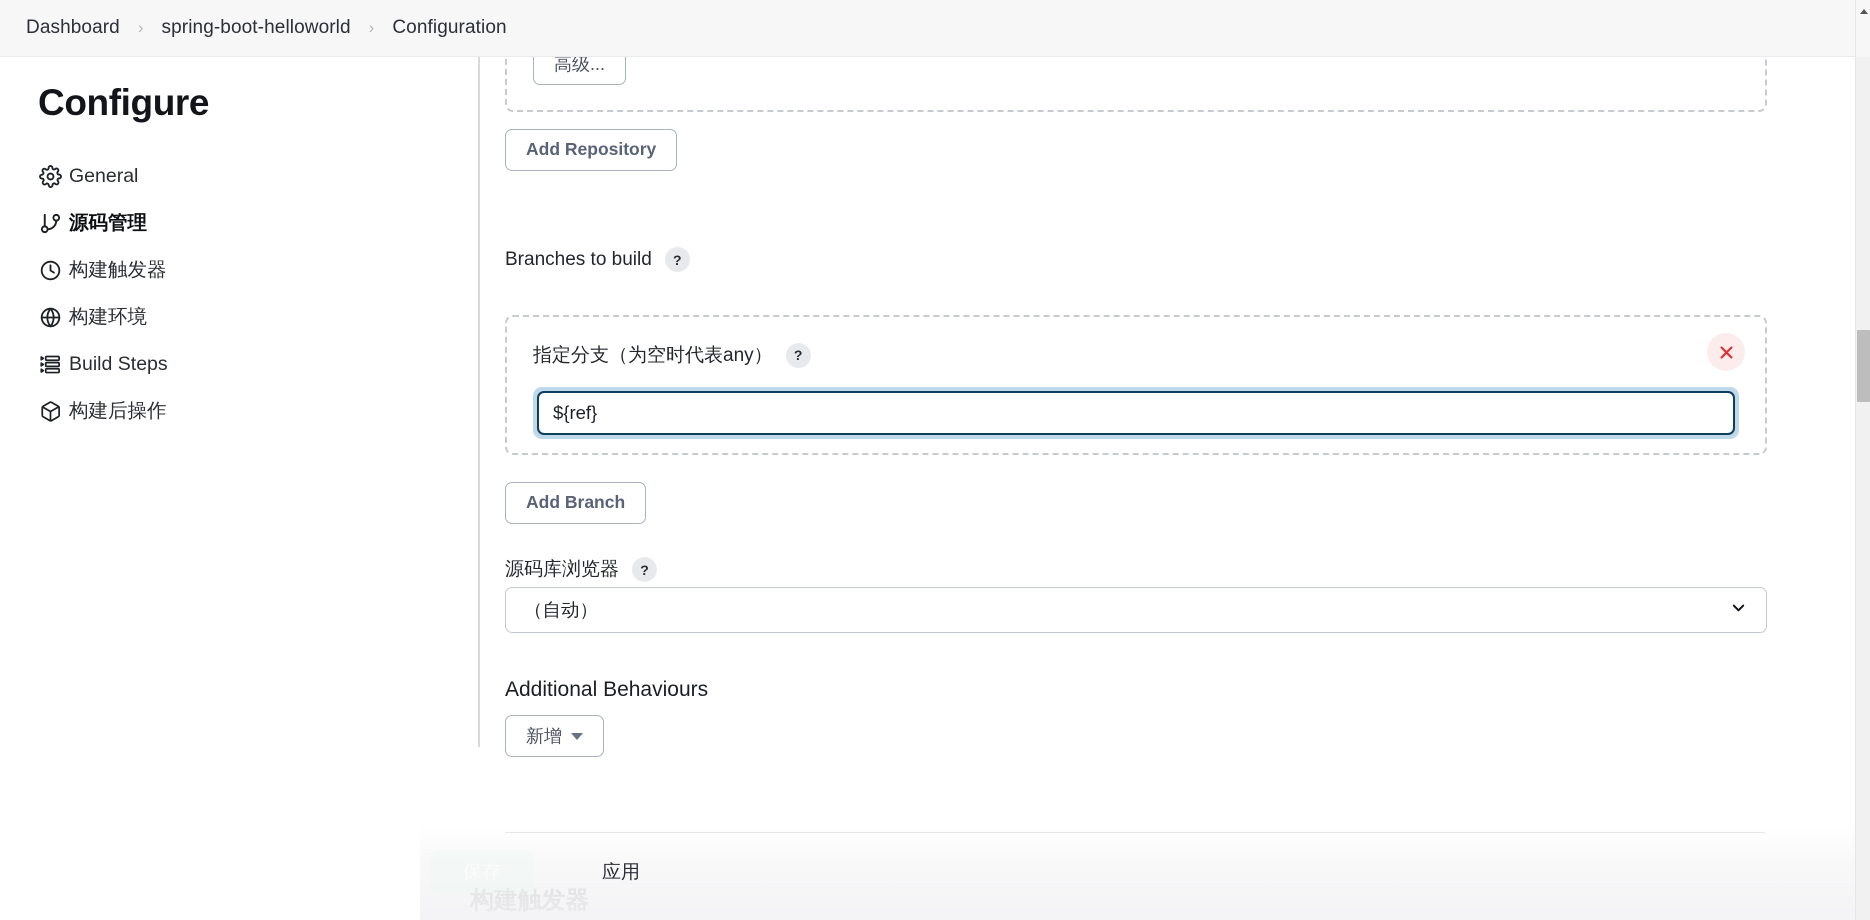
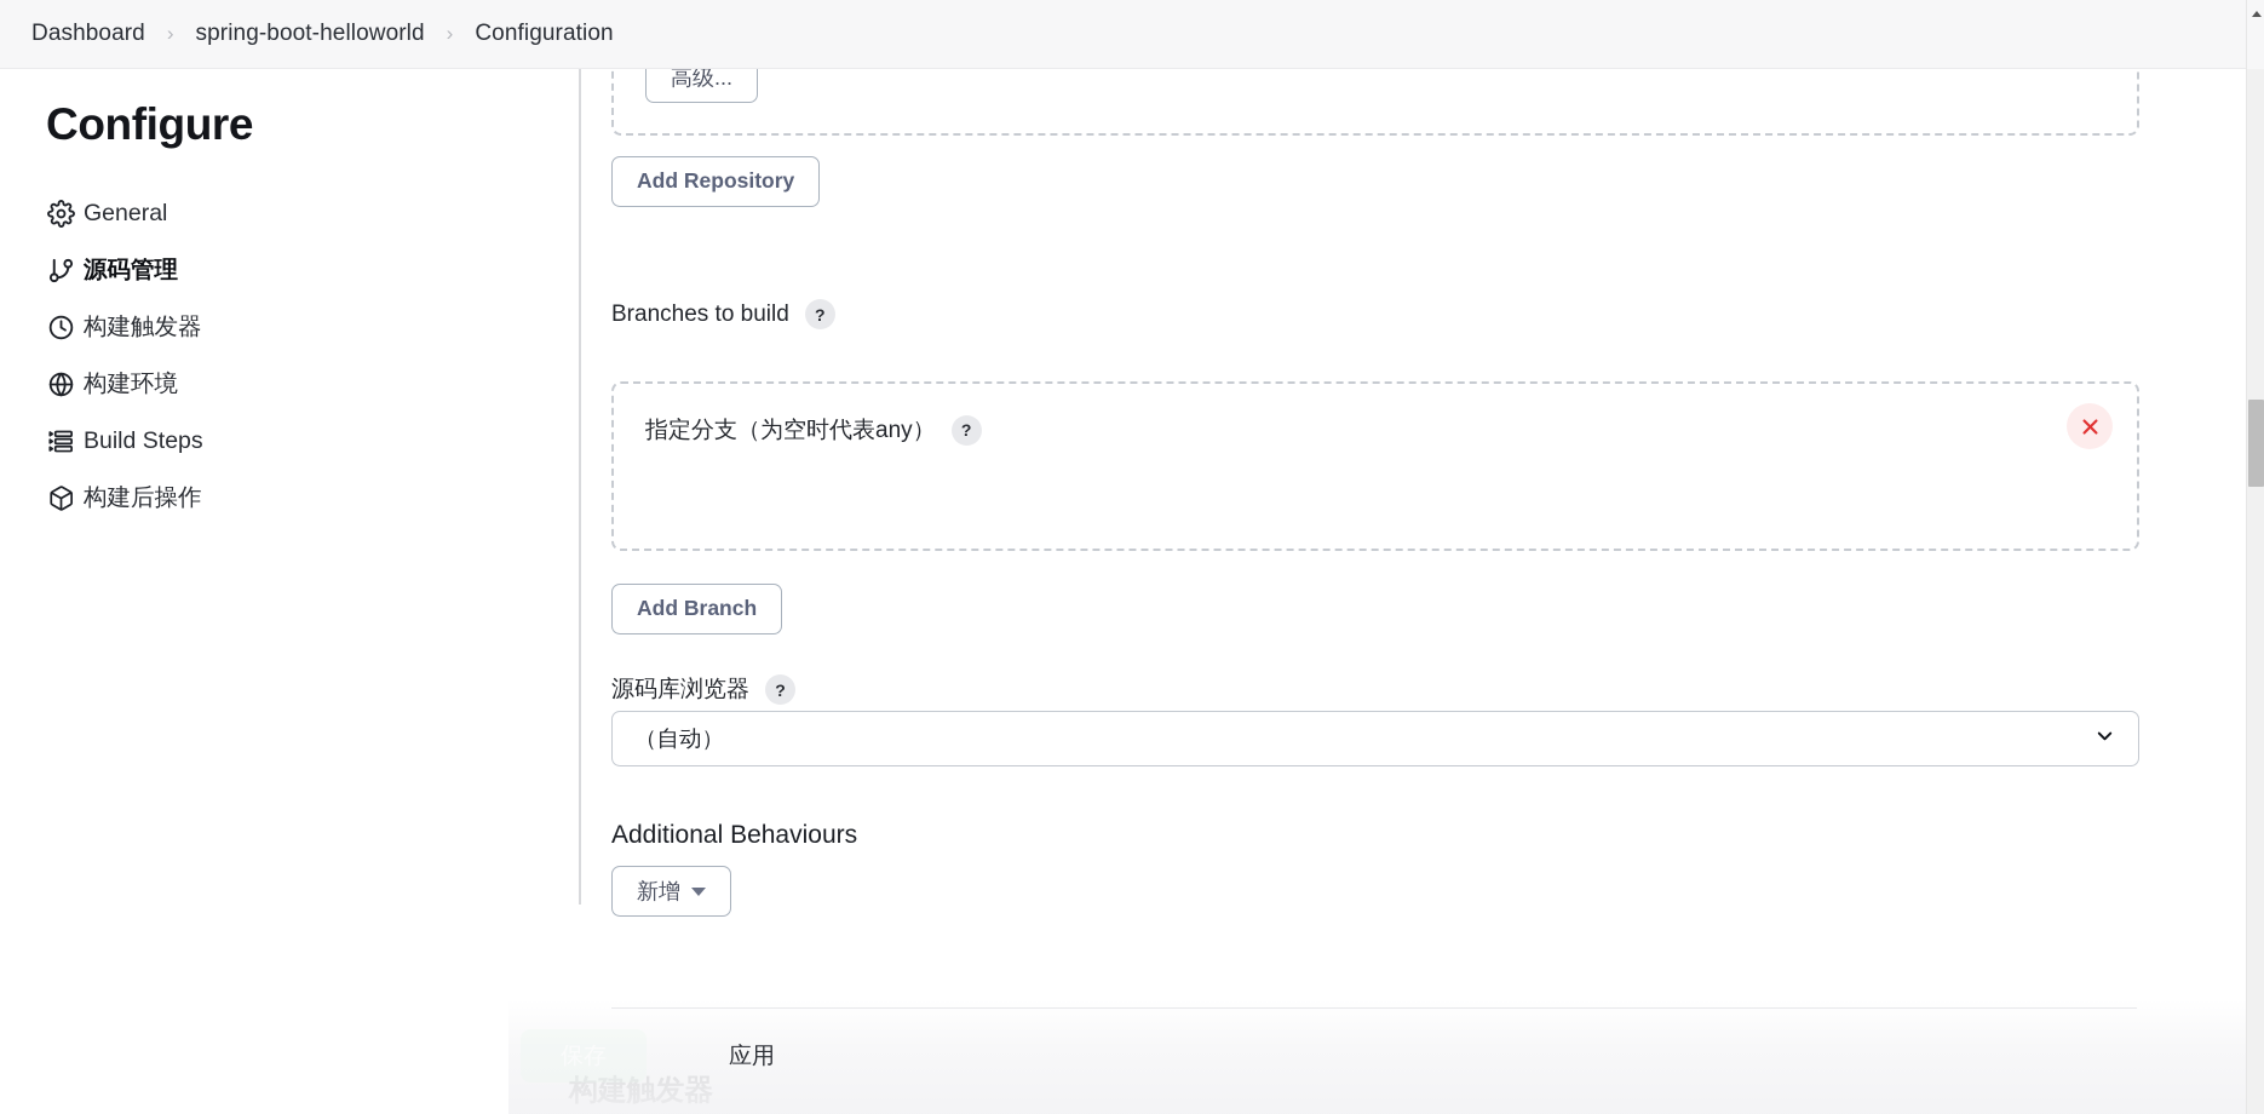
  Dashboard
  ›
  spring-boot-helloworld
  ›
  Configuration
  Configure
  General
  源码管理
  构建触发器
  构建环境
  Build Steps
  构建后操作
  高级...
  Add Repository
  Branches to build
  ?
  指定分支（为空时代表any）
  ?
- ${ref}
  Add Branch
  源码库浏览器
  ?
  （自动）
  Additional Behaviours
  新增
  应用
